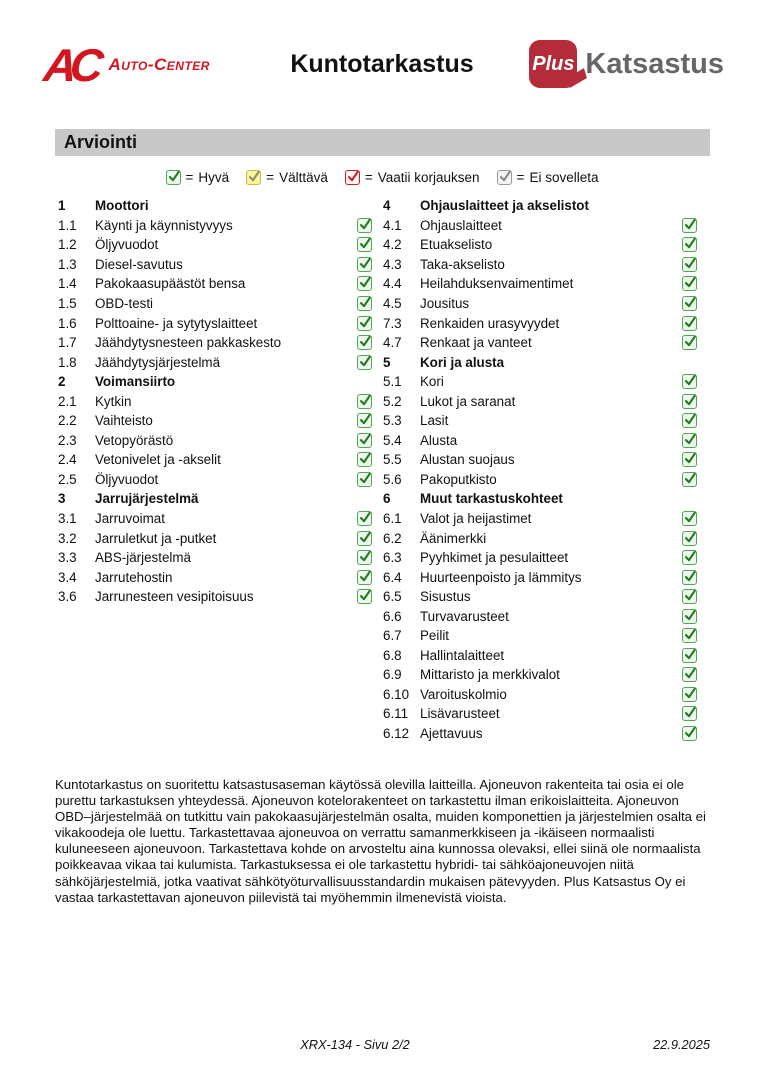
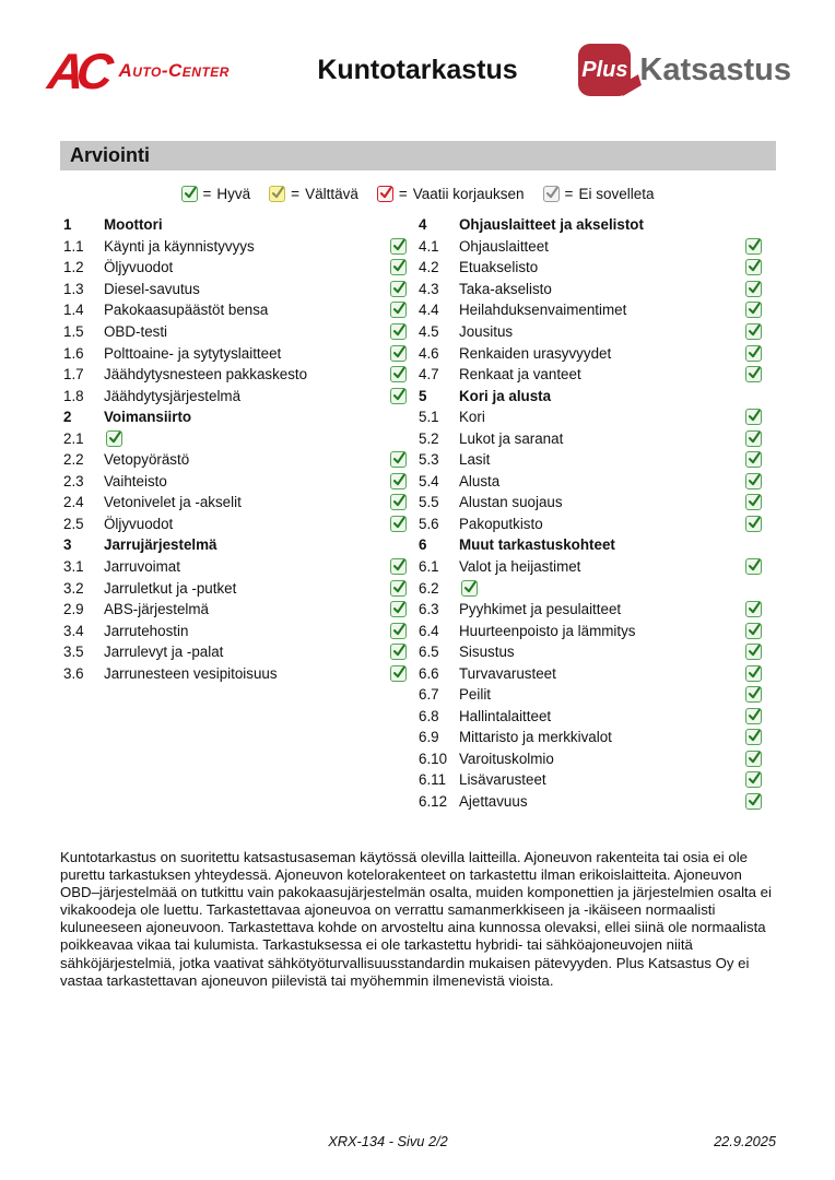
  Auto-Center
  Kuntotarkastus
  Plus
  Katsastus
  Arviointi
  =
  Hyvä
  =
  Välttävä
  =
  Vaatii korjauksen
  =
  Ei sovelleta
  1
  Moottori
  1.1
  Käynti ja käynnistyvyys
  1.2
  Öljyvuodot
  1.3
  Diesel-savutus
  1.4
  Pakokaasupäästöt bensa
  1.5
  OBD-testi
  1.6
  Polttoaine- ja sytytyslaitteet
  1.7
  Jäähdytysnesteen pakkaskesto
  1.8
  Jäähdytysjärjestelmä
  2
  Voimansiirto
  2.1
- Kytkin
  2.2
- Vaihteisto
+ Vetopyörästö
  2.3
- Vetopyörästö
+ Vaihteisto
  2.4
  Vetonivelet ja -akselit
  2.5
  Öljyvuodot
  3
  Jarrujärjestelmä
  3.1
  Jarruvoimat
  3.2
  Jarruletkut ja -putket
- 3.3
+ 2.9
  ABS-järjestelmä
  3.4
  Jarrutehostin
+ 3.5
+ Jarrulevyt ja -palat
  3.6
  Jarrunesteen vesipitoisuus
  4
  Ohjauslaitteet ja akselistot
  4.1
  Ohjauslaitteet
  4.2
  Etuakselisto
  4.3
  Taka-akselisto
  4.4
  Heilahduksenvaimentimet
  4.5
  Jousitus
- 7.3
+ 4.6
  Renkaiden urasyvyydet
  4.7
  Renkaat ja vanteet
  5
  Kori ja alusta
  5.1
  Kori
  5.2
  Lukot ja saranat
  5.3
  Lasit
  5.4
  Alusta
  5.5
  Alustan suojaus
  5.6
  Pakoputkisto
  6
  Muut tarkastuskohteet
  6.1
  Valot ja heijastimet
  6.2
- Äänimerkki
  6.3
  Pyyhkimet ja pesulaitteet
  6.4
  Huurteenpoisto ja lämmitys
  6.5
  Sisustus
  6.6
  Turvavarusteet
  6.7
  Peilit
  6.8
  Hallintalaitteet
  6.9
  Mittaristo ja merkkivalot
  6.10
  Varoituskolmio
  6.11
  Lisävarusteet
  6.12
  Ajettavuus
  Kuntotarkastus on suoritettu katsastusaseman käytössä olevilla laitteilla. Ajoneuvon rakenteita tai osia ei ole purettu tarkastuksen yhteydessä. Ajoneuvon kotelorakenteet on tarkastettu ilman erikoislaitteita. Ajoneuvon OBD–järjestelmää on tutkittu vain pakokaasujärjestelmän osalta, muiden komponettien ja järjestelmien osalta ei vikakoodeja ole luettu. Tarkastettavaa ajoneuvoa on verrattu samanmerkkiseen ja -ikäiseen normaalisti kuluneeseen ajoneuvoon. Tarkastettava kohde on arvosteltu aina kunnossa olevaksi, ellei siinä ole normaalista poikkeavaa vikaa tai kulumista. Tarkastuksessa ei ole tarkastettu hybridi- tai sähköajoneuvojen niitä sähköjärjestelmiä, jotka vaativat sähkötyöturvallisuusstandardin mukaisen pätevyyden. Plus Katsastus Oy ei vastaa tarkastettavan ajoneuvon piilevistä tai myöhemmin ilmenevistä vioista.
  XRX-134 - Sivu 2/2
  22.9.2025
